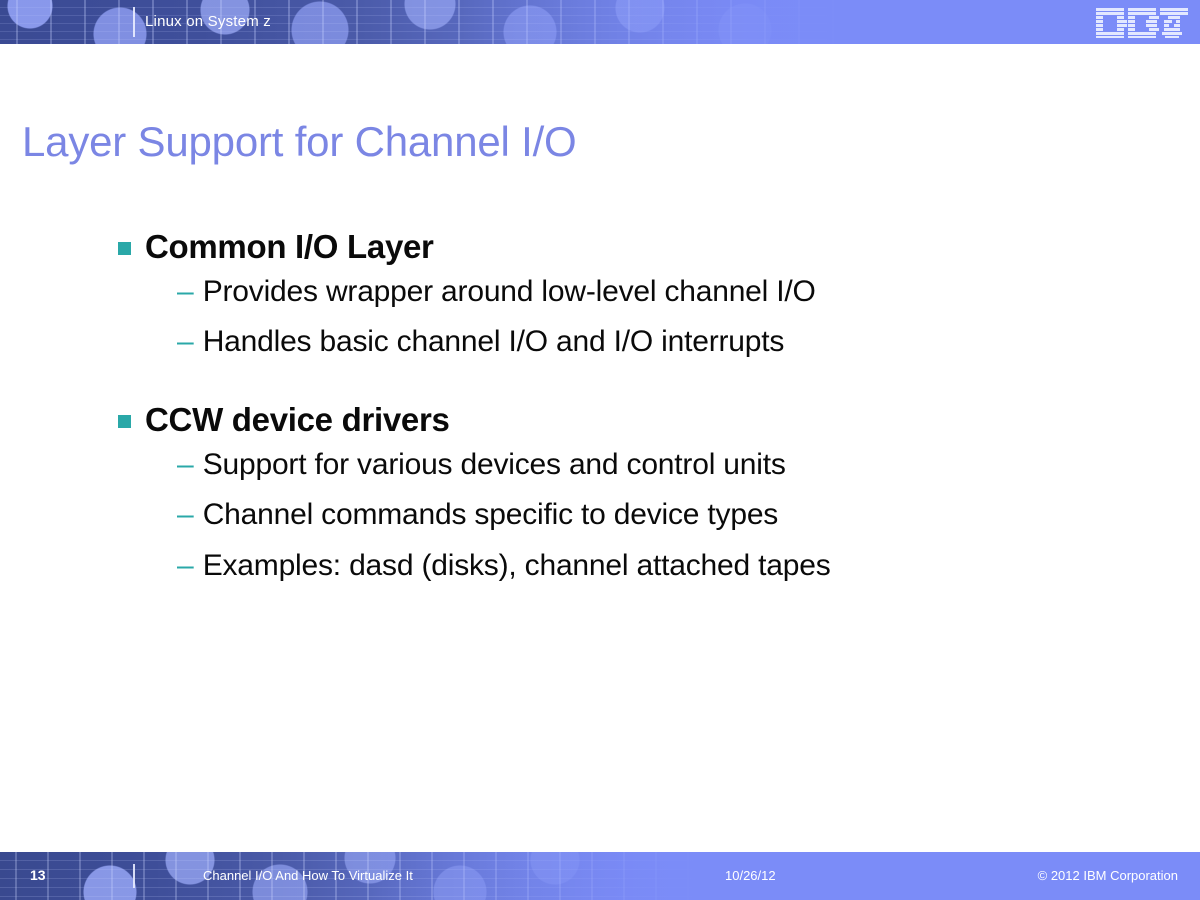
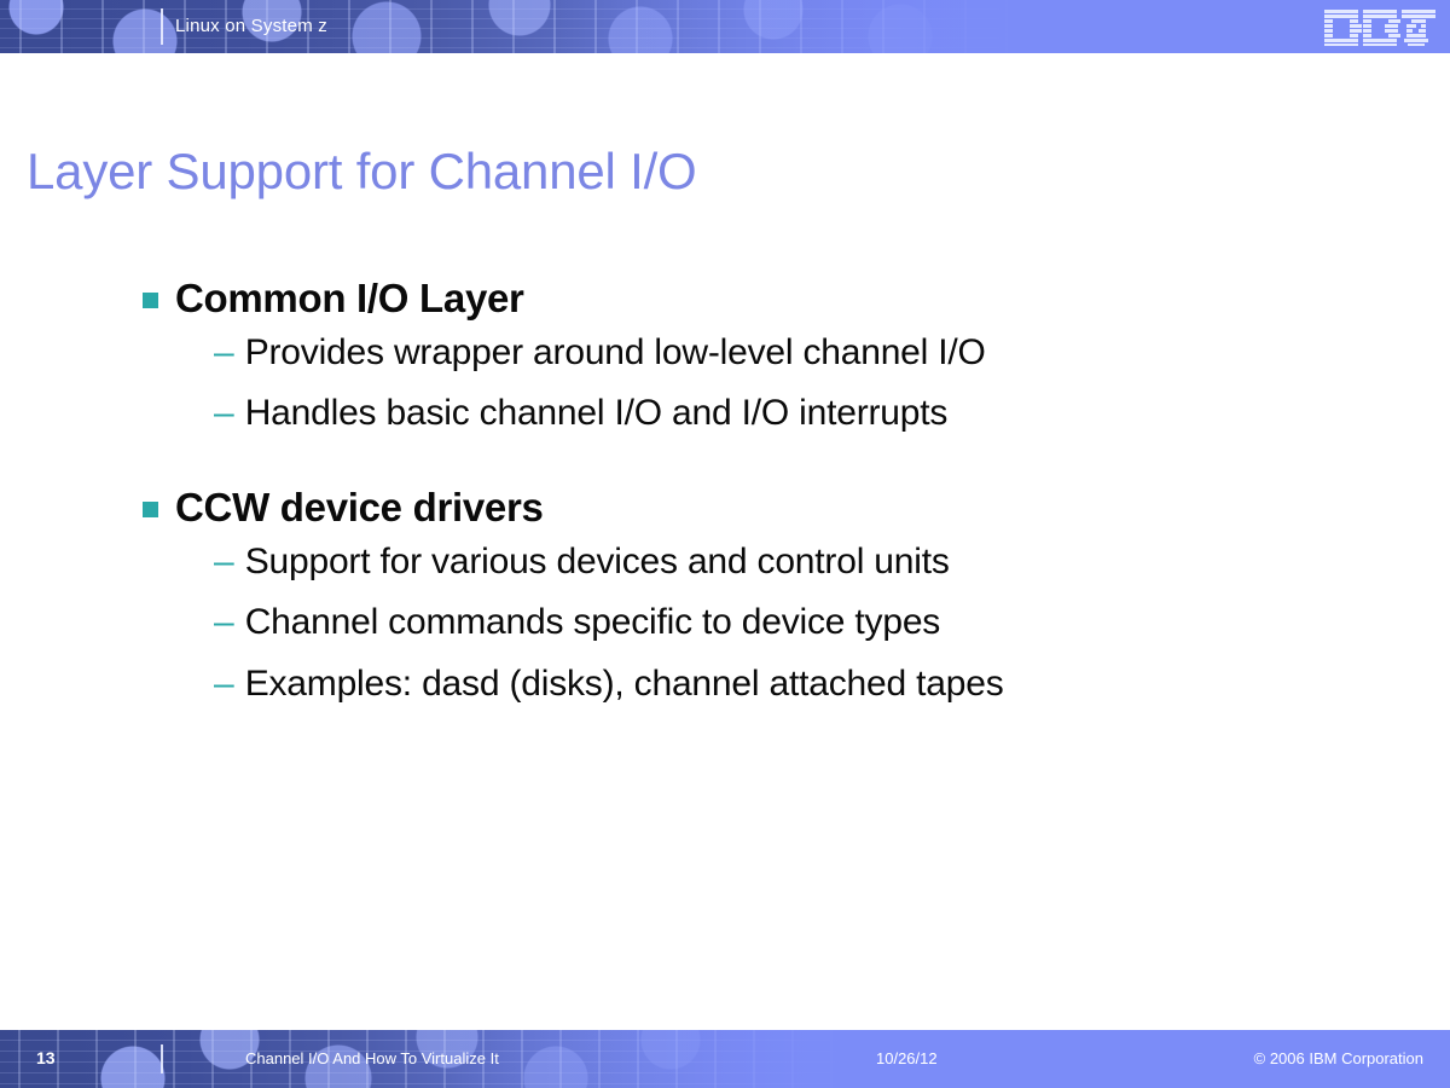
  Linux on System z
  Layer Support for Channel I/O
  Common I/O Layer
  –
  Provides wrapper around low-level channel I/O
  –
  Handles basic channel I/O and I/O interrupts
  CCW device drivers
  –
  Support for various devices and control units
  –
  Channel commands specific to device types
  –
  Examples: dasd (disks), channel attached tapes
  13
  Channel I/O And How To Virtualize It
  10/26/12
- © 2012 IBM Corporation
+ © 2006 IBM Corporation
